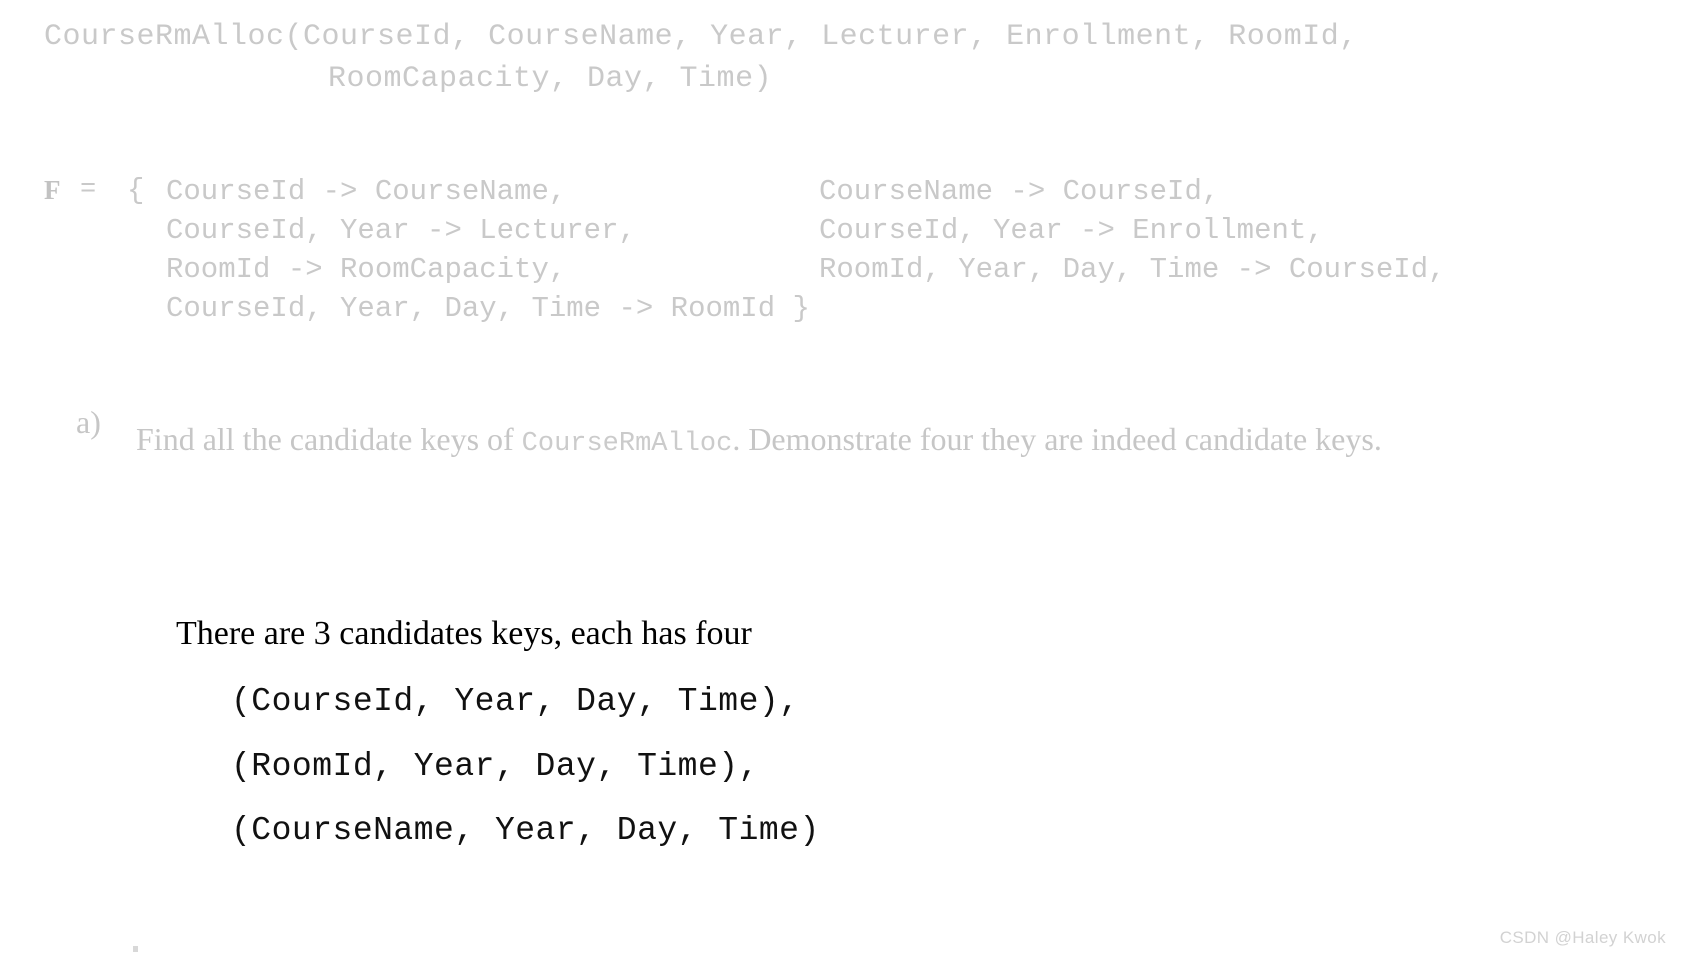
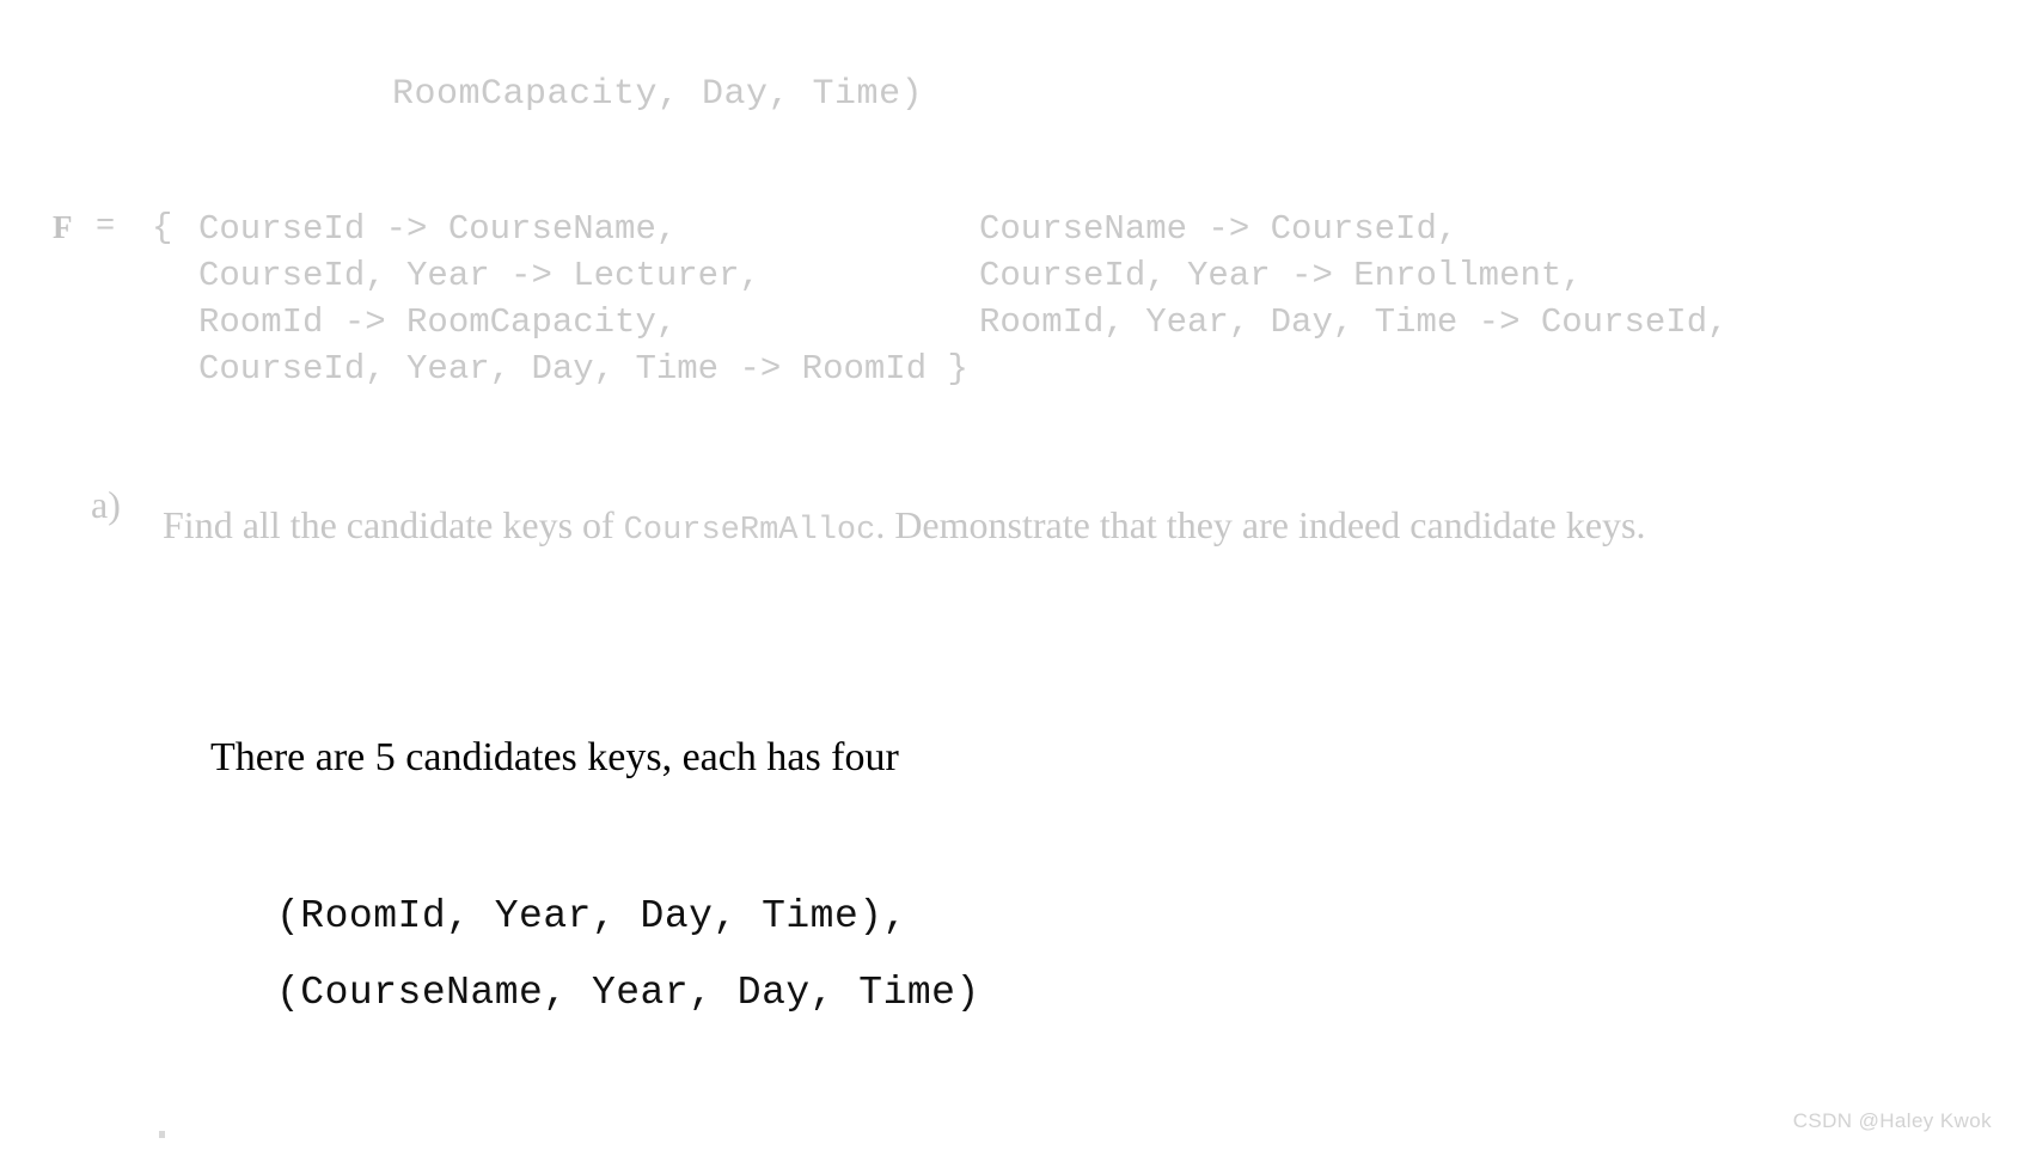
- CourseRmAlloc(CourseId, CourseName, Year, Lecturer, Enrollment, RoomId,
  RoomCapacity, Day, Time)
  F
  =
  {
  CourseId -> CourseName,
  CourseId, Year -> Lecturer,
  RoomId -> RoomCapacity,
  CourseId, Year, Day, Time -> RoomId }
  CourseName -> CourseId,
  CourseId, Year -> Enrollment,
  RoomId, Year, Day, Time -> CourseId,
  a)
- Find all the candidate keys of CourseRmAlloc. Demonstrate four they are indeed candidate keys.
+ Find all the candidate keys of CourseRmAlloc. Demonstrate that they are indeed candidate keys.
- There are 3 candidates keys, each has four
+ There are 5 candidates keys, each has four
- (CourseId, Year, Day, Time),
  (RoomId, Year, Day, Time),
  (CourseName, Year, Day, Time)
  CSDN @Haley Kwok
